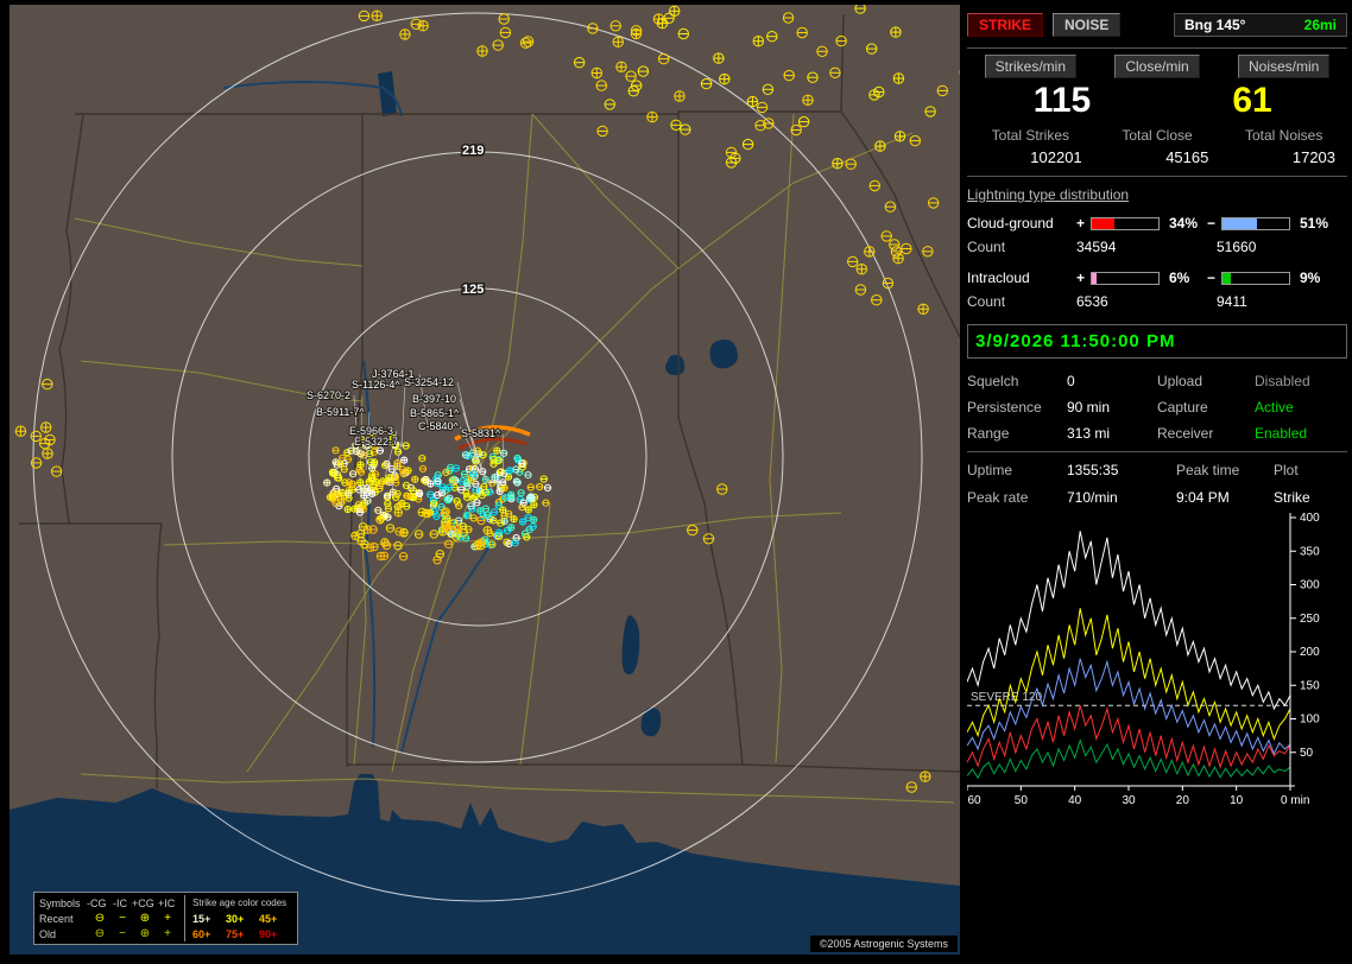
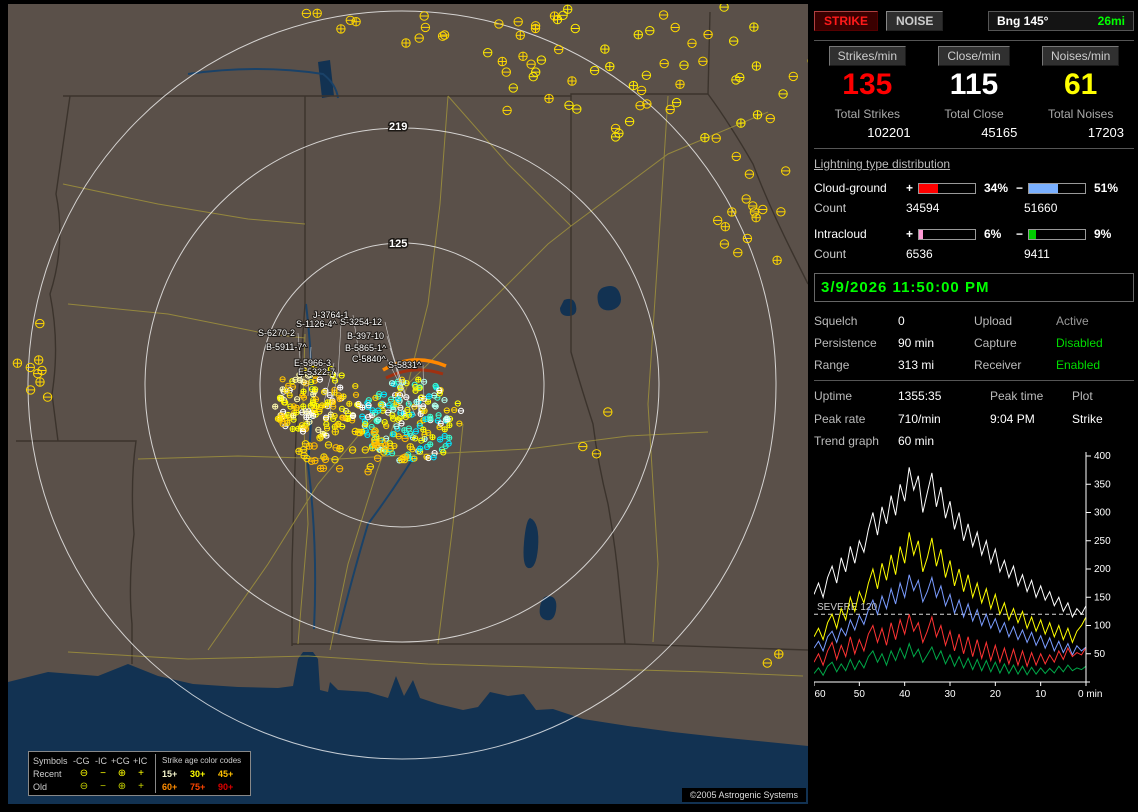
  125
  219
  J-3764-1
  S-1126-4^
  S-3254-12
  S-6270-2
  B-397-10
  B-5911-7^
  B-5865-1^
  E-5966-3
  C-5840^
  E-5322-7
  S-5831^
  Symbols
  -CG
  -IC
  +CG
  +IC
  Recent
  ⊖
  −
  ⊕
  +
  Old
  ⊖
  −
  ⊕
  +
  Strike age color codes
  15+
  30+
  45+
  60+
  75+
  90+
  ©2005 Astrogenic Systems
  STRIKE
  NOISE
  Bng 145°
  26mi
  Strikes/min
  Close/min
  Noises/min
+ 135
  115
  61
  Total Strikes
  Total Close
  Total Noises
  102201
  45165
  17203
  Lightning type distribution
  Cloud-ground
  +
  34%
  −
  51%
  Count
  34594
  51660
  Intracloud
  +
  6%
  −
  9%
  Count
  6536
  9411
  3/9/2026 11:50:00 PM
  Squelch
  0
  Upload
- Disabled
+ Active
  Persistence
  90 min
  Capture
- Active
+ Disabled
  Range
  313 mi
  Receiver
  Enabled
  Uptime
  1355:35
  Peak time
  Plot
  Peak rate
  710/min
  9:04 PM
  Strike
+ Trend graph
+ 60 min
  SEVERE 120
  400
  350
  300
  250
  200
  150
  100
  50
  60
  50
  40
  30
  20
  10
  0 min
